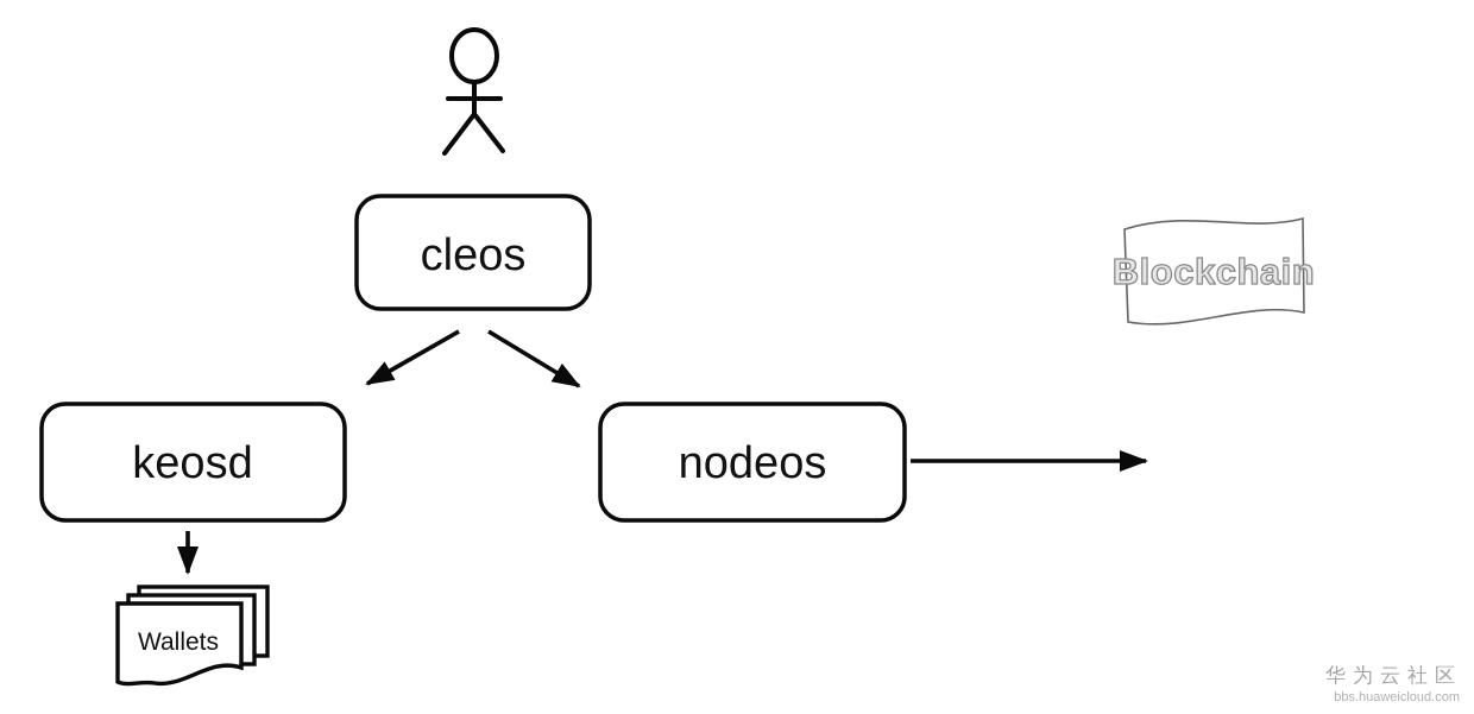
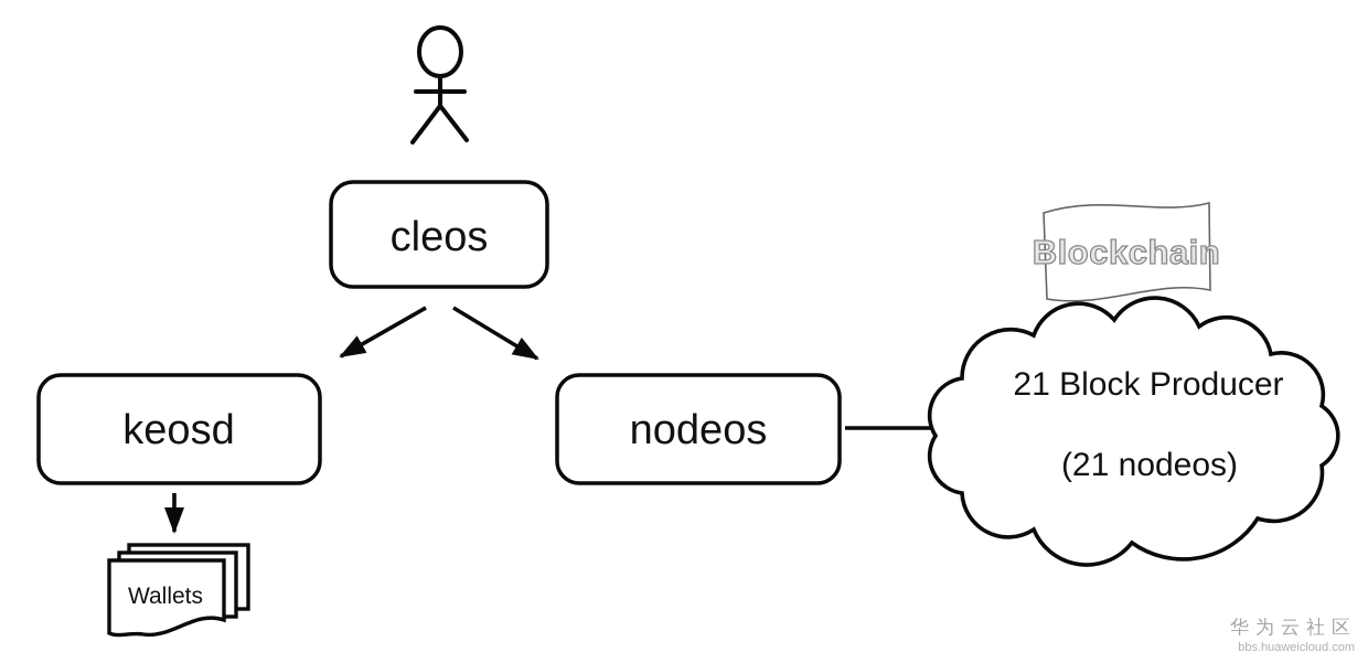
  cleos
  keosd
  nodeos
+ 21 Block Producer
+ (21 nodeos)
  Blockchain
  Wallets
  华为云社区
  bbs.huaweicloud.com
